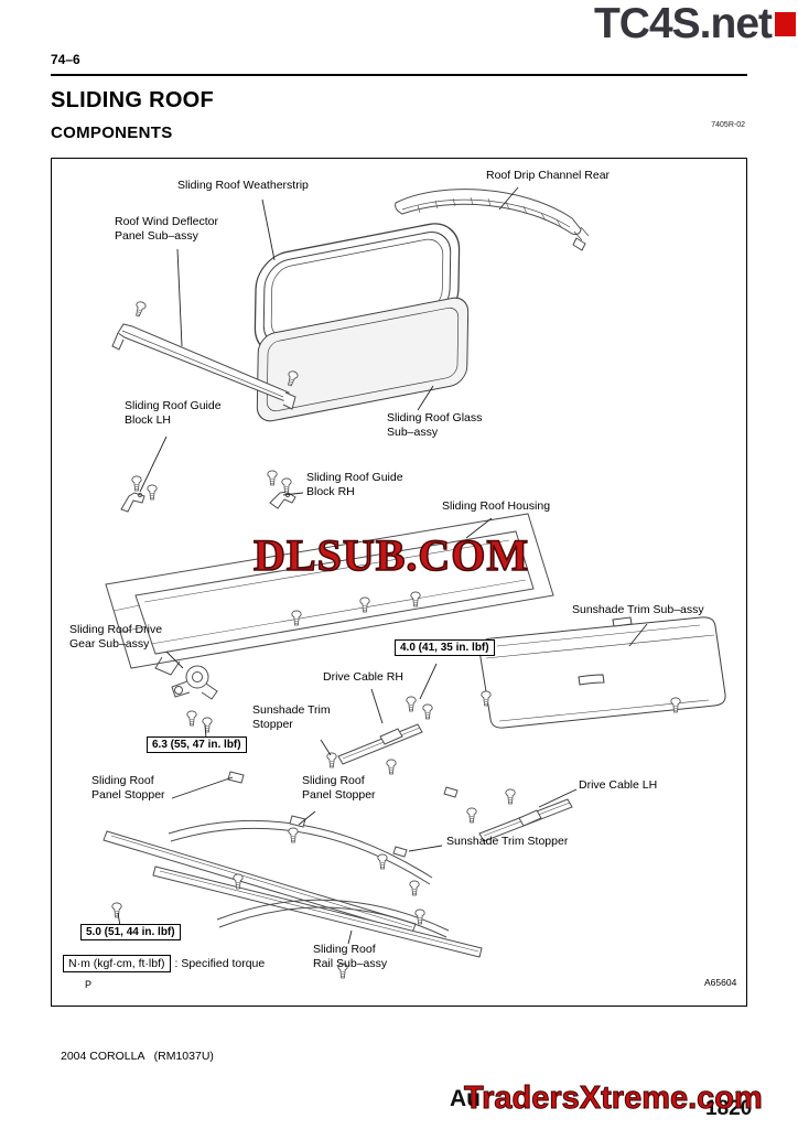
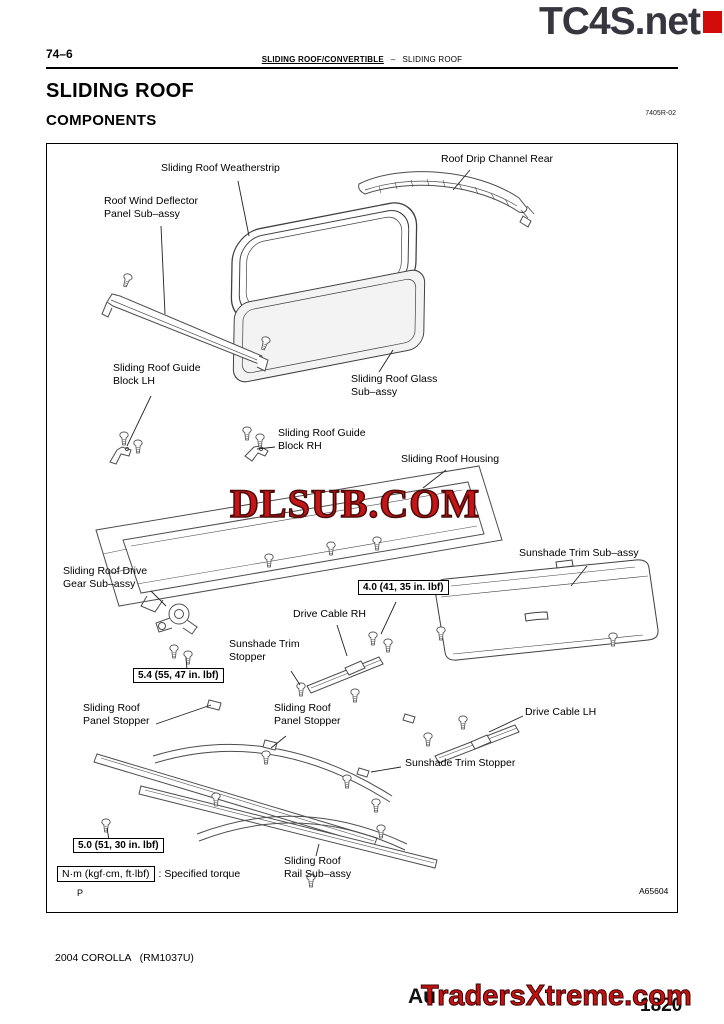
  TC4S.net
  74–6
+ SLIDING ROOF/CONVERTIBLE – SLIDING ROOF
  SLIDING ROOF
  COMPONENTS
  Sliding Roof Weatherstrip
  Roof Drip Channel Rear
  Roof Wind Deflector
  Panel Sub–assy
  Sliding Roof Guide
  Block LH
  Sliding Roof Glass
  Sub–assy
  Sliding Roof Guide
  Block RH
  Sliding Roof Housing
  Sunshade Trim Sub–assy
  Sliding Roof Drive
  Gear Sub–assy
  Drive Cable RH
  Sunshade Trim
  Stopper
  Sliding Roof
  Panel Stopper
  Sliding Roof
  Panel Stopper
  Drive Cable LH
  Sunshade Trim Stopper
  Sliding Roof
  Rail Sub–assy
  4.0 (41, 35 in. lbf)
- 6.3 (55, 47 in. lbf)
+ 5.4 (55, 47 in. lbf)
- 5.0 (51, 44 in. lbf)
+ 5.0 (51, 30 in. lbf)
  N·m (kgf·cm, ft·lbf)
  : Specified torque
  P
  A65604
  DLSUB.COM
  2004 COROLLA (RM1037U)
  Au
  1820
  TradersXtreme.com
